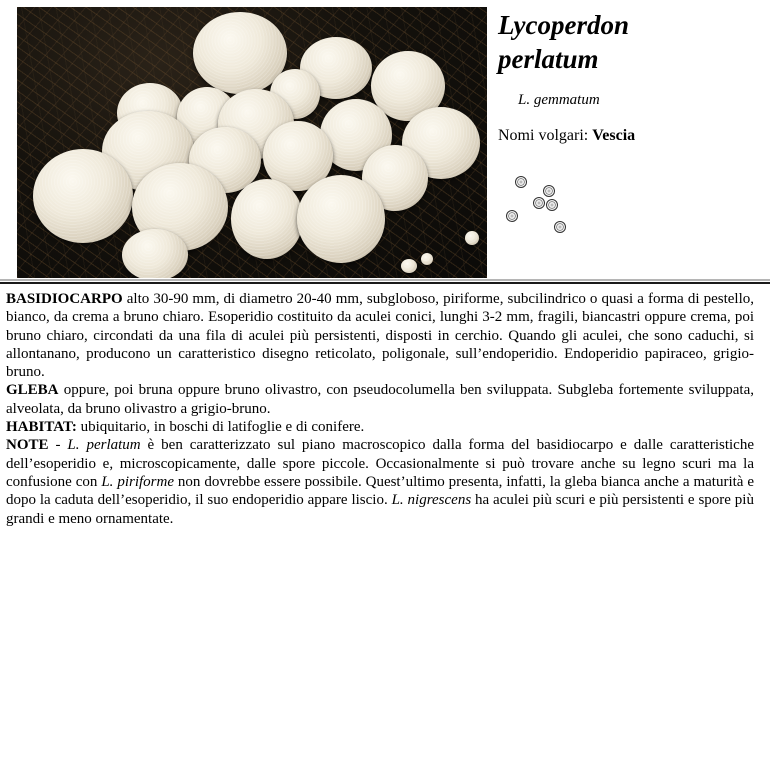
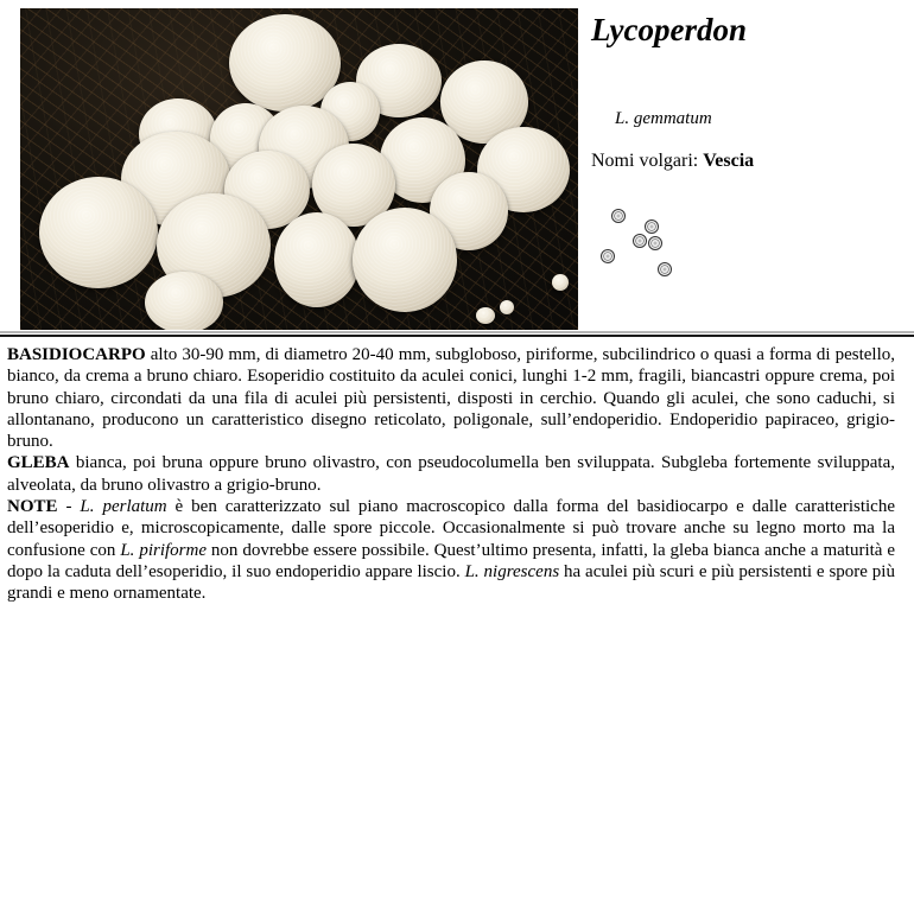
  Lycoperdon
- perlatum
  L. gemmatum
  Nomi volgari: Vescia
- BASIDIOCARPO alto 30-90 mm, di diametro 20-40 mm, subgloboso, piriforme, subcilindrico o quasi a forma di pestello, bianco, da crema a bruno chiaro. Esoperidio costituito da aculei conici, lunghi 3-2 mm, fragili, biancastri oppure crema, poi bruno chiaro, circondati da una fila di aculei più persistenti, disposti in cerchio. Quando gli aculei, che sono caduchi, si allontanano, producono un caratteristico disegno reticolato, poligonale, sull’endoperidio. Endoperidio papiraceo, grigio-bruno.
+ BASIDIOCARPO alto 30-90 mm, di diametro 20-40 mm, subgloboso, piriforme, subcilindrico o quasi a forma di pestello, bianco, da crema a bruno chiaro. Esoperidio costituito da aculei conici, lunghi 1-2 mm, fragili, biancastri oppure crema, poi bruno chiaro, circondati da una fila di aculei più persistenti, disposti in cerchio. Quando gli aculei, che sono caduchi, si allontanano, producono un caratteristico disegno reticolato, poligonale, sull’endoperidio. Endoperidio papiraceo, grigio-bruno.
- GLEBA oppure, poi bruna oppure bruno olivastro, con pseudocolumella ben sviluppata. Subgleba fortemente sviluppata, alveolata, da bruno olivastro a grigio-bruno.
+ GLEBA bianca, poi bruna oppure bruno olivastro, con pseudocolumella ben sviluppata. Subgleba fortemente sviluppata, alveolata, da bruno olivastro a grigio-bruno.
- HABITAT: ubiquitario, in boschi di latifoglie e di conifere.
- NOTE - L. perlatum è ben caratterizzato sul piano macroscopico dalla forma del basidiocarpo e dalle caratteristiche dell’esoperidio e, microscopicamente, dalle spore piccole. Occasionalmente si può trovare anche su legno scuri ma la confusione con L. piriforme non dovrebbe essere possibile. Quest’ultimo presenta, infatti, la gleba bianca anche a maturità e dopo la caduta dell’esoperidio, il suo endoperidio appare liscio. L. nigrescens ha aculei più scuri e più persistenti e spore più grandi e meno ornamentate.
+ NOTE - L. perlatum è ben caratterizzato sul piano macroscopico dalla forma del basidiocarpo e dalle caratteristiche dell’esoperidio e, microscopicamente, dalle spore piccole. Occasionalmente si può trovare anche su legno morto ma la confusione con L. piriforme non dovrebbe essere possibile. Quest’ultimo presenta, infatti, la gleba bianca anche a maturità e dopo la caduta dell’esoperidio, il suo endoperidio appare liscio. L. nigrescens ha aculei più scuri e più persistenti e spore più grandi e meno ornamentate.
